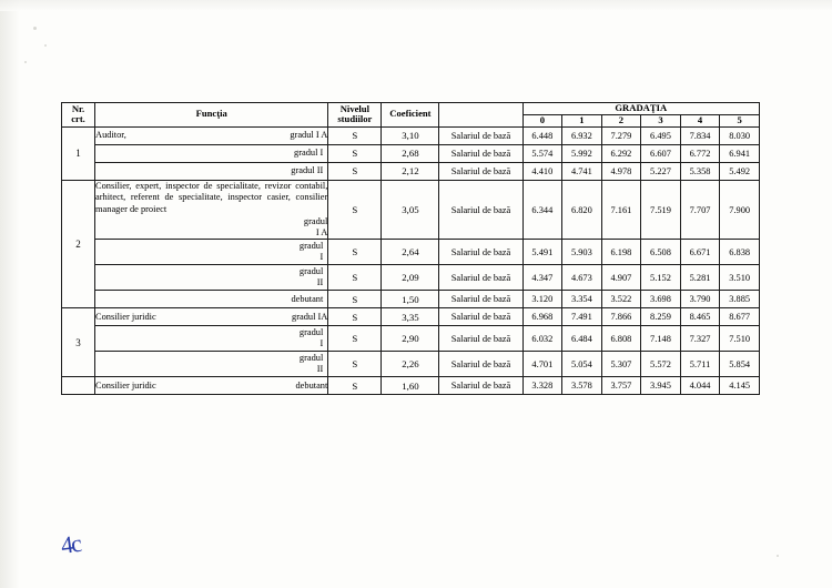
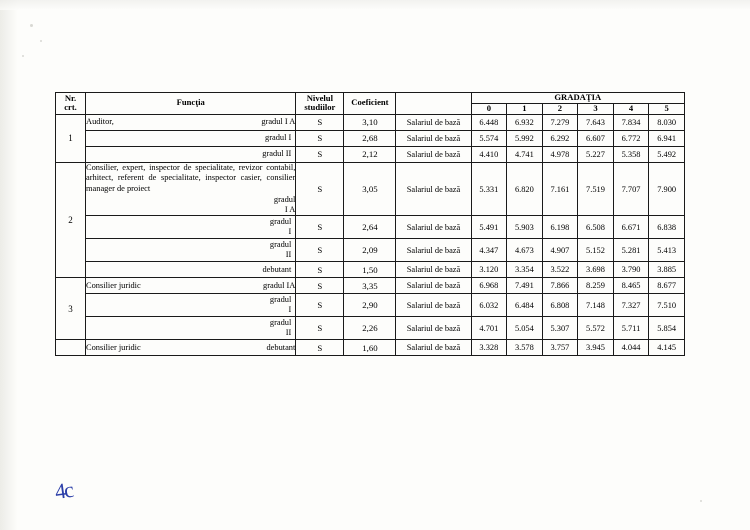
  Nr. crt.	Funcţia	Nivelul studiilor	Coeficient		GRADAŢIA
  0	1	2	3	4	5
- 1	Auditor, gradul I A	S	3,10	Salariul de bază	6.448	6.932	7.279	6.495	7.834	8.030
+ 1	Auditor, gradul I A	S	3,10	Salariul de bază	6.448	6.932	7.279	7.643	7.834	8.030
  gradul I	S	2,68	Salariul de bază	5.574	5.992	6.292	6.607	6.772	6.941
  gradul II	S	2,12	Salariul de bază	4.410	4.741	4.978	5.227	5.358	5.492
- 2	Consilier, expert, inspector de specialitate, revizor contabil, arhitect, referent de specialitate, inspector casier, consilier manager de proiect gradul I A	S	3,05	Salariul de bază	6.344	6.820	7.161	7.519	7.707	7.900
+ 2	Consilier, expert, inspector de specialitate, revizor contabil, arhitect, referent de specialitate, inspector casier, consilier manager de proiect gradul I A	S	3,05	Salariul de bază	5.331	6.820	7.161	7.519	7.707	7.900
  gradul I	S	2,64	Salariul de bază	5.491	5.903	6.198	6.508	6.671	6.838
- gradul II	S	2,09	Salariul de bază	4.347	4.673	4.907	5.152	5.281	3.510
+ gradul II	S	2,09	Salariul de bază	4.347	4.673	4.907	5.152	5.281	5.413
  debutant	S	1,50	Salariul de bază	3.120	3.354	3.522	3.698	3.790	3.885
  3	Consilier juridic gradul IA	S	3,35	Salariul de bază	6.968	7.491	7.866	8.259	8.465	8.677
  gradul I	S	2,90	Salariul de bază	6.032	6.484	6.808	7.148	7.327	7.510
  gradul II	S	2,26	Salariul de bază	4.701	5.054	5.307	5.572	5.711	5.854
  	Consilier juridic debutant	S	1,60	Salariul de bază	3.328	3.578	3.757	3.945	4.044	4.145
